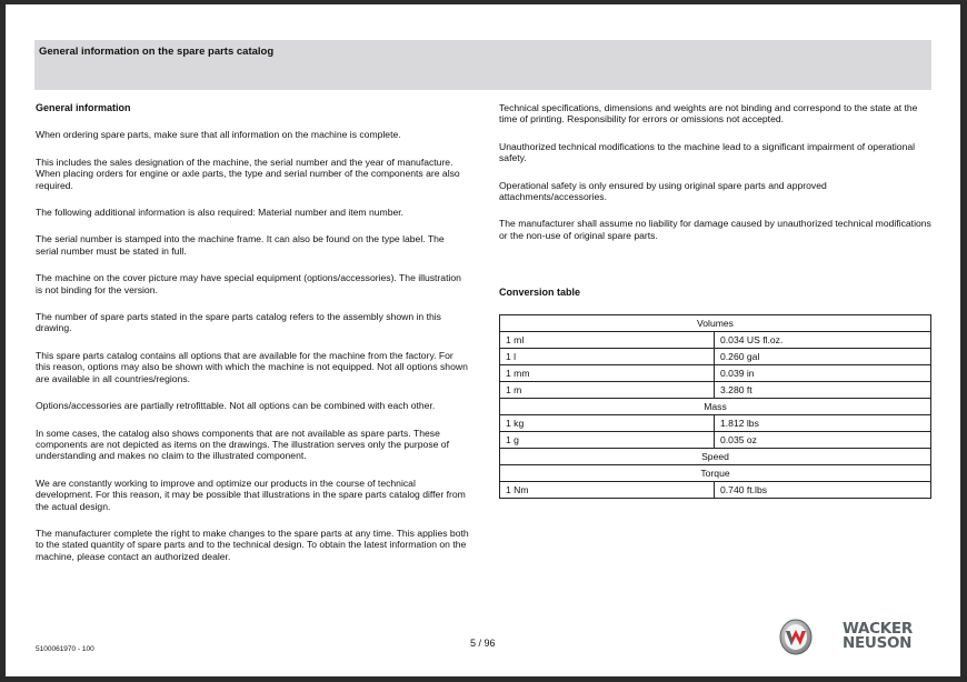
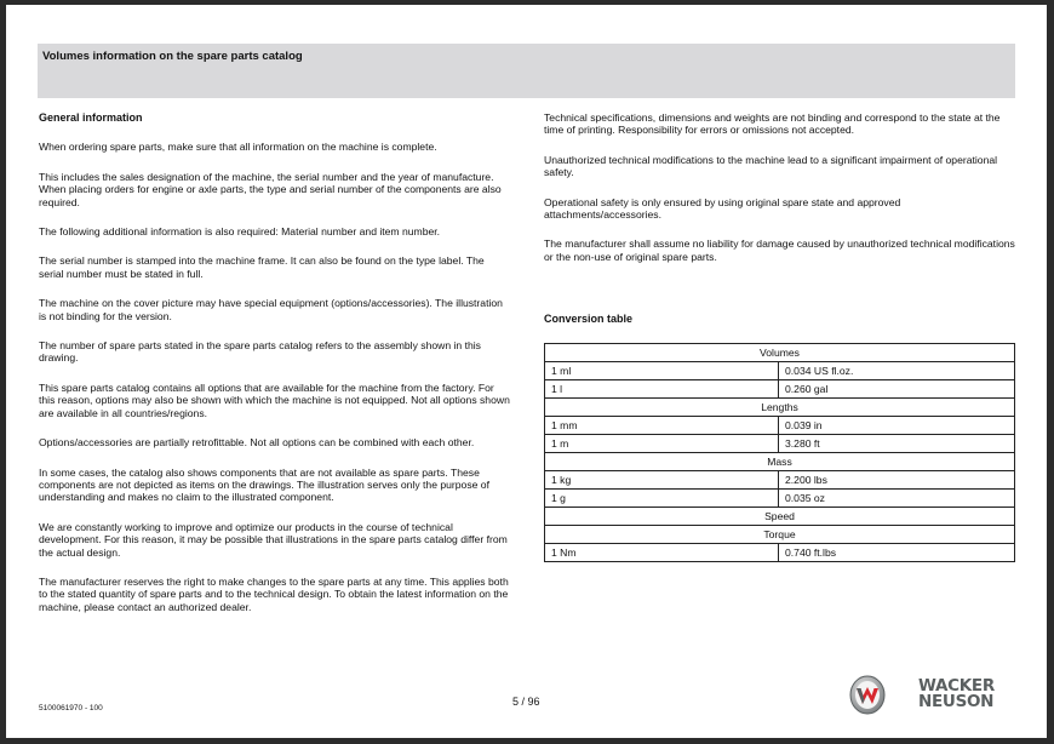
- General information on the spare parts catalog
+ Volumes information on the spare parts catalog
  General information
  When ordering spare parts, make sure that all information on the machine is complete.
  This includes the sales designation of the machine, the serial number and the year of manufacture. When placing orders for engine or axle parts, the type and serial number of the components are also required.
  The following additional information is also required: Material number and item number.
  The serial number is stamped into the machine frame. It can also be found on the type label. The serial number must be stated in full.
  The machine on the cover picture may have special equipment (options/accessories). The illustration is not binding for the version.
  The number of spare parts stated in the spare parts catalog refers to the assembly shown in this drawing.
  This spare parts catalog contains all options that are available for the machine from the factory. For this reason, options may also be shown with which the machine is not equipped. Not all options shown are available in all countries/regions.
  Options/accessories are partially retrofittable. Not all options can be combined with each other.
  In some cases, the catalog also shows components that are not available as spare parts. These components are not depicted as items on the drawings. The illustration serves only the purpose of understanding and makes no claim to the illustrated component.
  We are constantly working to improve and optimize our products in the course of technical development. For this reason, it may be possible that illustrations in the spare parts catalog differ from the actual design.
- The manufacturer complete the right to make changes to the spare parts at any time. This applies both to the stated quantity of spare parts and to the technical design. To obtain the latest information on the machine, please contact an authorized dealer.
+ The manufacturer reserves the right to make changes to the spare parts at any time. This applies both to the stated quantity of spare parts and to the technical design. To obtain the latest information on the machine, please contact an authorized dealer.
  Technical specifications, dimensions and weights are not binding and correspond to the state at the time of printing. Responsibility for errors or omissions not accepted.
  Unauthorized technical modifications to the machine lead to a significant impairment of operational safety.
- Operational safety is only ensured by using original spare parts and approved attachments/accessories.
+ Operational safety is only ensured by using original spare state and approved attachments/accessories.
  The manufacturer shall assume no liability for damage caused by unauthorized technical modifications or the non-use of original spare parts.
  Conversion table
  Volumes
  1 ml	0.034 US fl.oz.
  1 l	0.260 gal
+ Lengths
  1 mm	0.039 in
  1 m	3.280 ft
  Mass
- 1 kg	1.812 lbs
+ 1 kg	2.200 lbs
  1 g	0.035 oz
  Speed
  Torque
  1 Nm	0.740 ft.lbs
  5 / 96
  WACKER
  NEUSON
